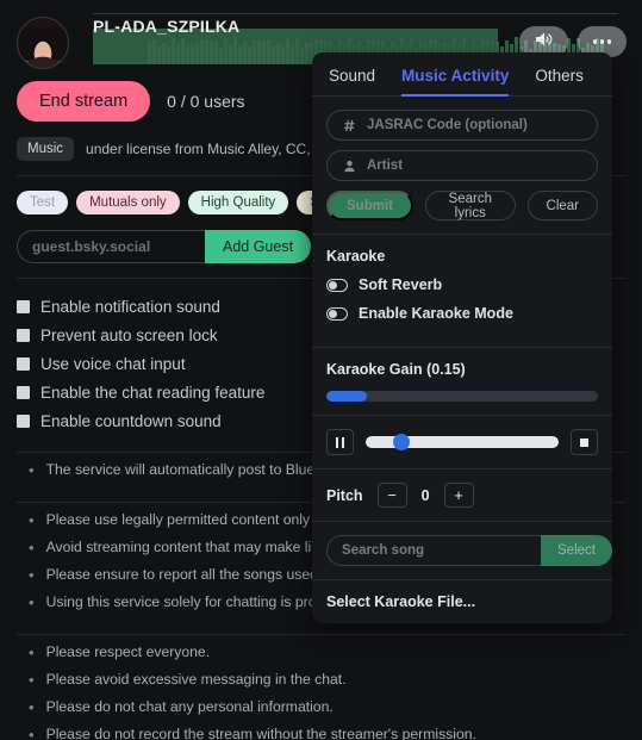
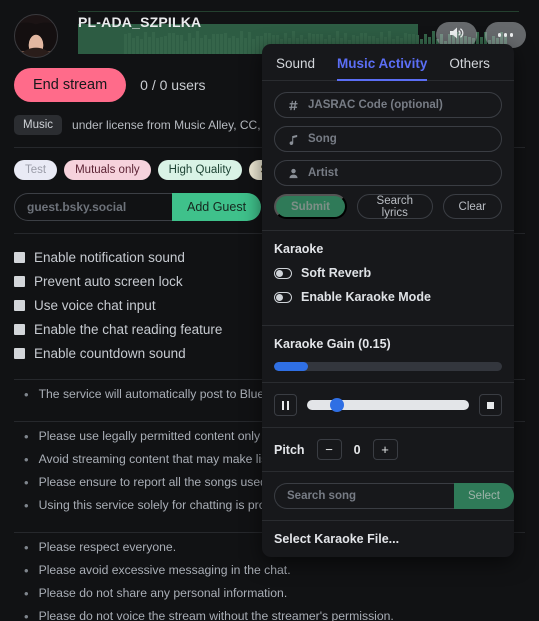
  PL-ADA_SZPILKA
  End stream
  0 / 0 users
  Music
  under license from Music Alley, CC,
  Test
  Mutuals only
  High Quality
  guest.bsky.social
  Add Guest
  Enable notification sound
  Prevent auto screen lock
  Use voice chat input
  Enable the chat reading feature
  Enable countdown sound
  •
  The service will automatically post to Blue
  •
  Please use legally permitted content only
  •
  Avoid streaming content that may make li
  •
  Please ensure to report all the songs use
  •
  Using this service solely for chatting is pr
  •
  Please respect everyone.
  •
  Please avoid excessive messaging in the chat.
  •
- Please do not chat any personal information.
+ Please do not share any personal information.
  •
- Please do not record the stream without the streamer's permission.
+ Please do not voice the stream without the streamer's permission.
  Sound
  Music Activity
  Others
  JASRAC Code (optional)
+ Song
  Artist
  Submit
  Search lyrics
  Clear
  Karaoke
  Soft Reverb
  Enable Karaoke Mode
  Karaoke Gain (0.15)
  Pitch
  −
  0
  +
  Search song
  Select
  Select Karaoke File...
